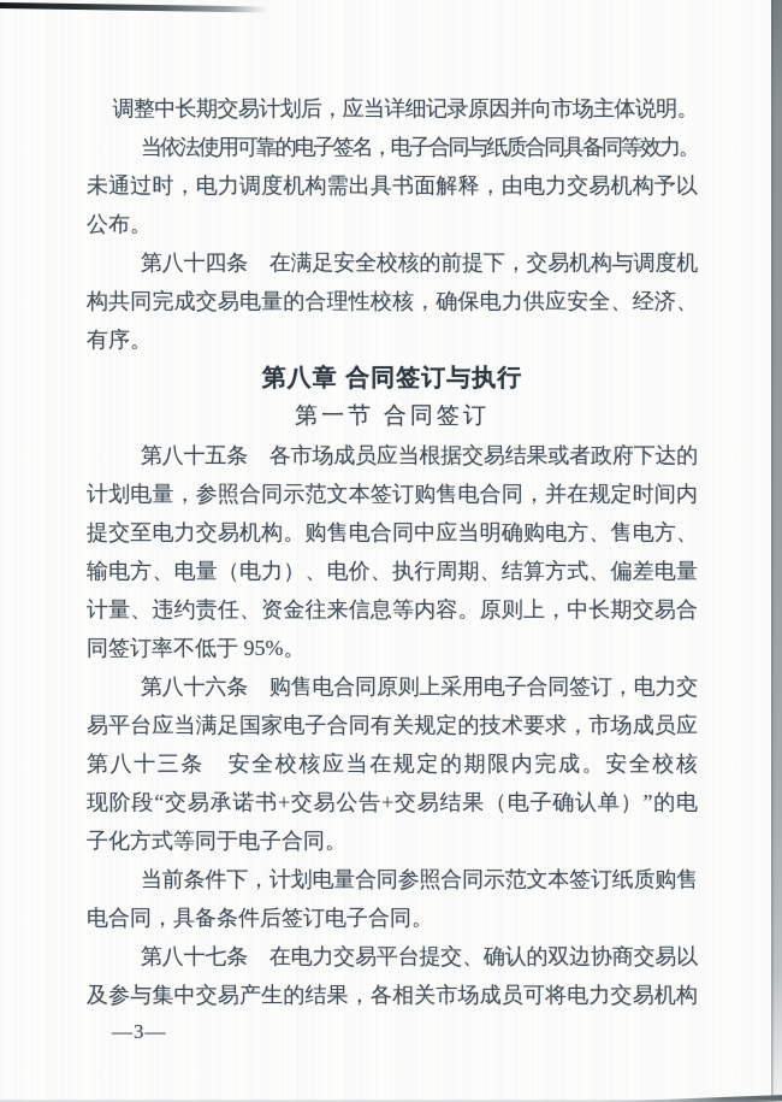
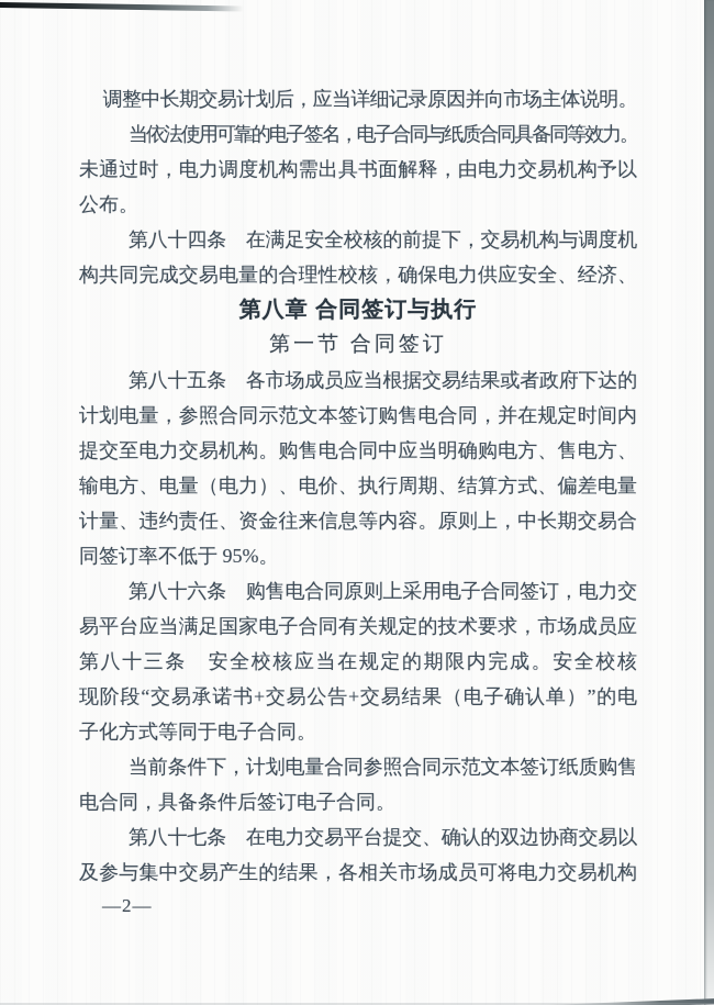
  调整中长期交易计划后，应当详细记录原因并向市场主体说明。
  当依法使用可靠的电子签名，电子合同与纸质合同具备同等效力。
  未通过时，电力调度机构需出具书面解释，由电力交易机构予以
  公布。
  第八十四条 在满足安全校核的前提下，交易机构与调度机
  构共同完成交易电量的合理性校核，确保电力供应安全、经济、
- 有序。
  第八章 合同签订与执行
  第一节 合同签订
  第八十五条 各市场成员应当根据交易结果或者政府下达的
  计划电量，参照合同示范文本签订购售电合同，并在规定时间内
  提交至电力交易机构。购售电合同中应当明确购电方、售电方、
  输电方、电量（电力）、电价、执行周期、结算方式、偏差电量
  计量、违约责任、资金往来信息等内容。原则上，中长期交易合
  同签订率不低于 95%。
  第八十六条 购售电合同原则上采用电子合同签订，电力交
  易平台应当满足国家电子合同有关规定的技术要求，市场成员应
  第八十三条 安全校核应当在规定的期限内完成。安全校核
  现阶段“交易承诺书+交易公告+交易结果（电子确认单）”的电
  子化方式等同于电子合同。
  当前条件下，计划电量合同参照合同示范文本签订纸质购售
  电合同，具备条件后签订电子合同。
  第八十七条 在电力交易平台提交、确认的双边协商交易以
  及参与集中交易产生的结果，各相关市场成员可将电力交易机构
- —3—
+ —2—
